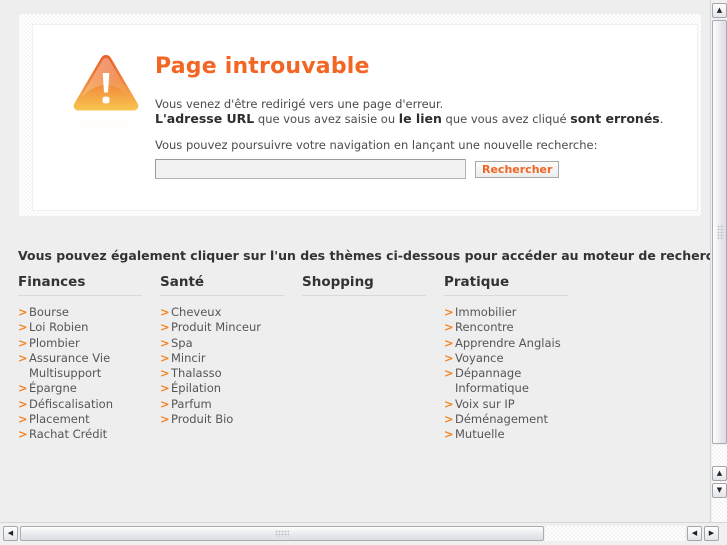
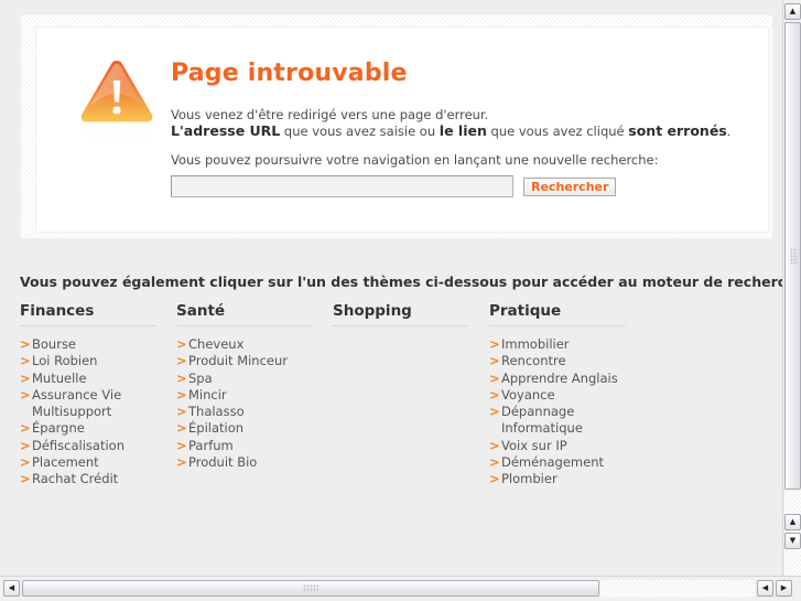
  Page introuvable
  Vous venez d'être redirigé vers une page d'erreur.
  L'adresse URL que vous avez saisie ou le lien que vous avez cliqué sont erronés.
  Vous pouvez poursuivre votre navigation en lançant une nouvelle recherche:
  Rechercher
  Vous pouvez également cliquer sur l'un des thèmes ci-dessous pour accéder au moteur de recher
  Finances
  Bourse
  Loi Robien
- Plombier
+ Mutuelle
  Assurance Vie Multisupport
  Épargne
  Défiscalisation
  Placement
  Rachat Crédit
  Santé
  Cheveux
  Produit Minceur
  Spa
  Mincir
  Thalasso
  Épilation
  Parfum
  Produit Bio
  Shopping
  Pratique
  Immobilier
  Rencontre
  Apprendre Anglais
  Voyance
  Dépannage Informatique
  Voix sur IP
  Déménagement
- Mutuelle
+ Plombier
  ▲
  ▲
  ▼
  ◀
  ◀
  ▶
